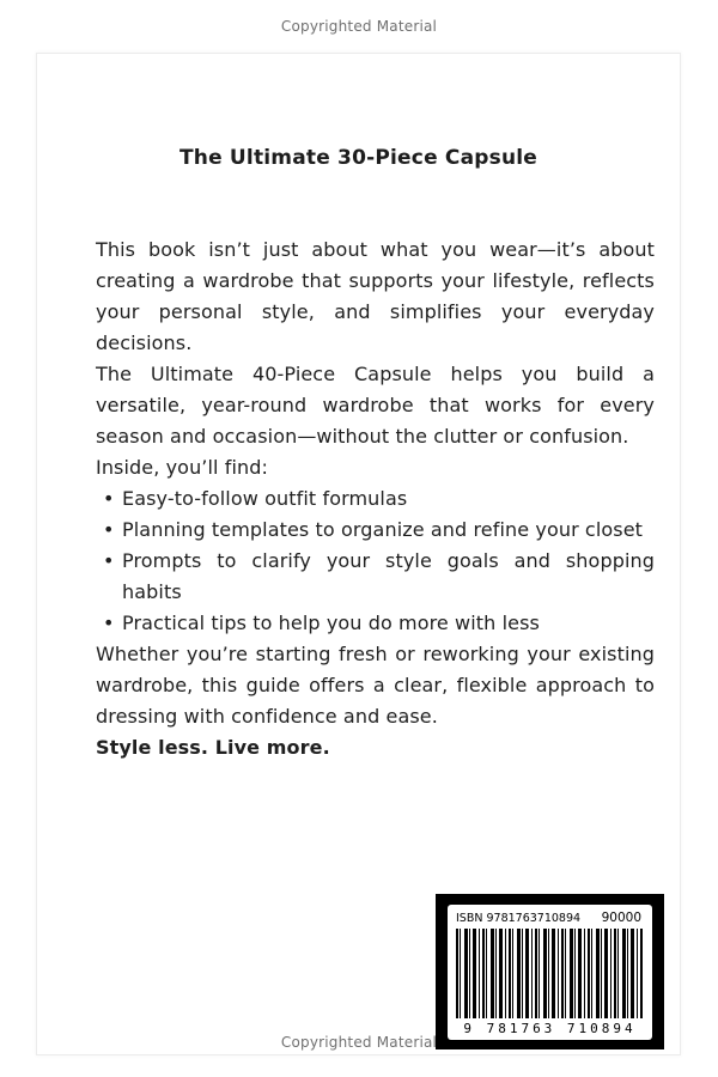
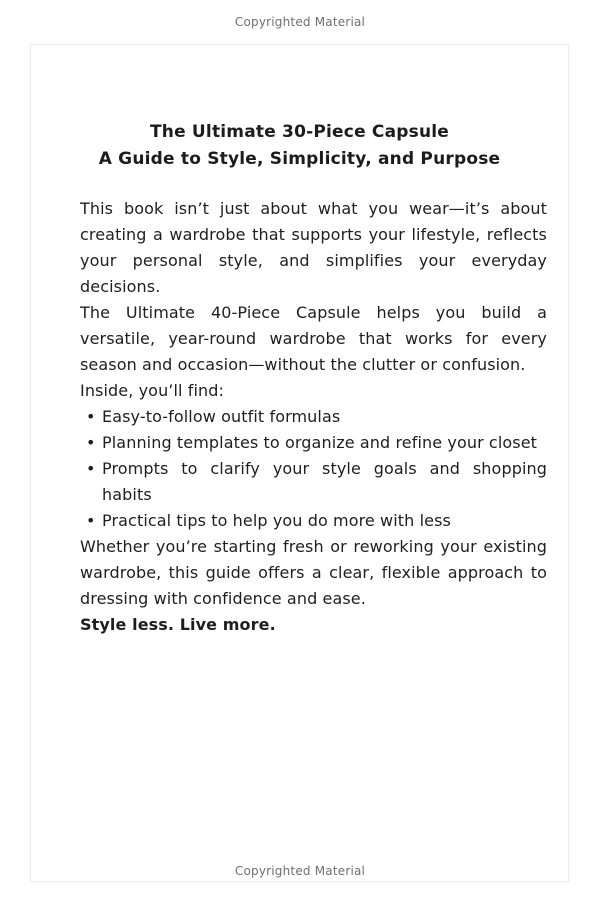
  Copyrighted Material
  The Ultimate 30-Piece Capsule
+ A Guide to Style, Simplicity, and Purpose
  This book isn’t just about what you wear—it’s about creating a wardrobe that supports your lifestyle, reflects your personal style, and simplifies your everyday decisions.
  The Ultimate 40-Piece Capsule helps you build a versatile, year-round wardrobe that works for every season and occasion—without the clutter or confusion.
  Inside, you’ll find:
  Easy-to-follow outfit formulas
  Planning templates to organize and refine your closet
  Prompts to clarify your style goals and shopping habits
  Practical tips to help you do more with less
  Whether you’re starting fresh or reworking your existing wardrobe, this guide offers a clear, flexible approach to dressing with confidence and ease.
  Style less. Live more.
- ISBN 9781763710894
- 90000
- 9 781763 710894
  Copyrighted Material
